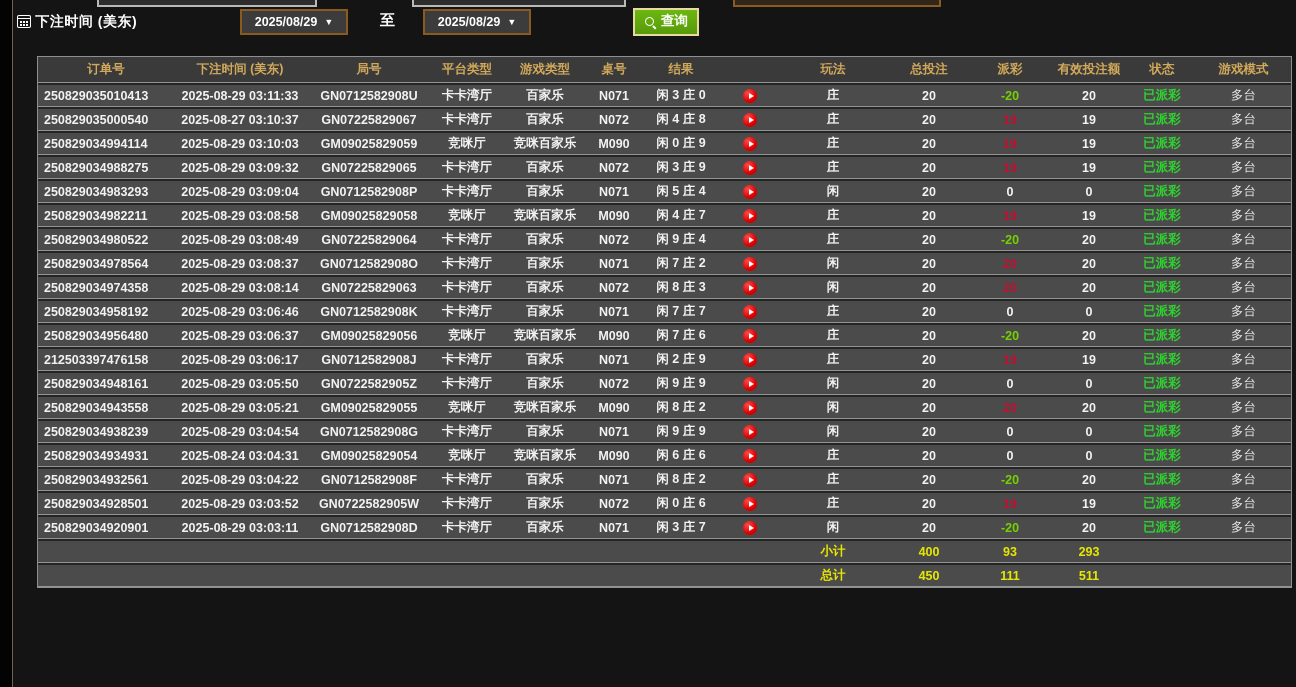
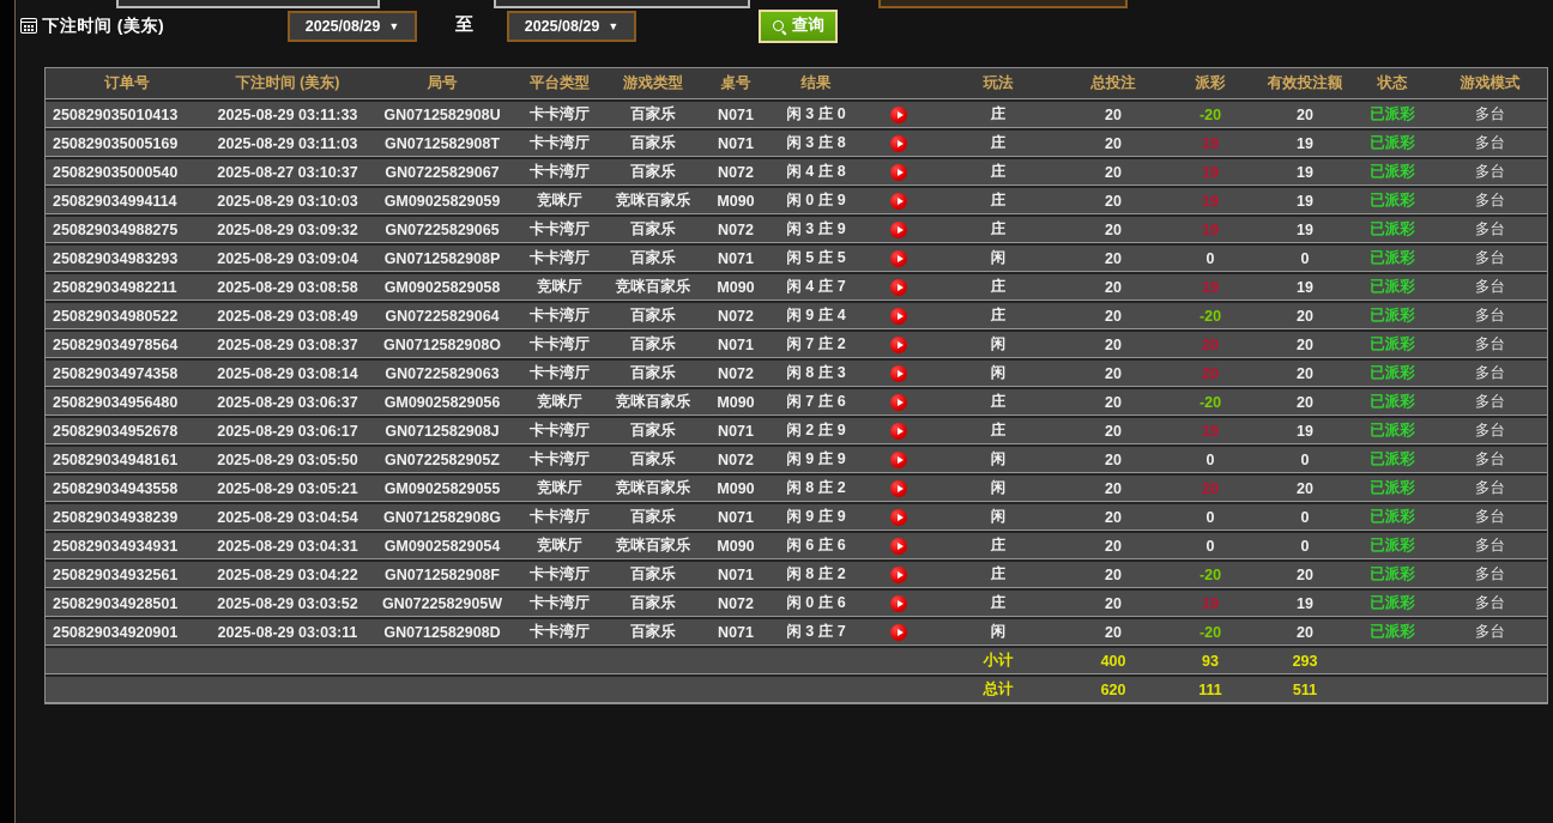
  下注时间 (美东)
  2025/08/29
  ▼
  至
  2025/08/29
  ▼
  查询
  订单号	下注时间 (美东)	局号	平台类型	游戏类型	桌号	结果		玩法	总投注	派彩	有效投注额	状态	游戏模式
  250829035010413	2025-08-29 03:11:33	GN0712582908U	卡卡湾厅	百家乐	N071	闲 3 庄 0		庄	20	-20	20	已派彩	多台
+ 250829035005169	2025-08-29 03:11:03	GN0712582908T	卡卡湾厅	百家乐	N071	闲 3 庄 8		庄	20	19	19	已派彩	多台
  250829035000540	2025-08-27 03:10:37	GN07225829067	卡卡湾厅	百家乐	N072	闲 4 庄 8		庄	20	19	19	已派彩	多台
  250829034994114	2025-08-29 03:10:03	GM09025829059	竞咪厅	竞咪百家乐	M090	闲 0 庄 9		庄	20	19	19	已派彩	多台
  250829034988275	2025-08-29 03:09:32	GN07225829065	卡卡湾厅	百家乐	N072	闲 3 庄 9		庄	20	19	19	已派彩	多台
- 250829034983293	2025-08-29 03:09:04	GN0712582908P	卡卡湾厅	百家乐	N071	闲 5 庄 4		闲	20	0	0	已派彩	多台
+ 250829034983293	2025-08-29 03:09:04	GN0712582908P	卡卡湾厅	百家乐	N071	闲 5 庄 5		闲	20	0	0	已派彩	多台
  250829034982211	2025-08-29 03:08:58	GM09025829058	竞咪厅	竞咪百家乐	M090	闲 4 庄 7		庄	20	19	19	已派彩	多台
  250829034980522	2025-08-29 03:08:49	GN07225829064	卡卡湾厅	百家乐	N072	闲 9 庄 4		庄	20	-20	20	已派彩	多台
  250829034978564	2025-08-29 03:08:37	GN0712582908O	卡卡湾厅	百家乐	N071	闲 7 庄 2		闲	20	20	20	已派彩	多台
  250829034974358	2025-08-29 03:08:14	GN07225829063	卡卡湾厅	百家乐	N072	闲 8 庄 3		闲	20	20	20	已派彩	多台
- 250829034958192	2025-08-29 03:06:46	GN0712582908K	卡卡湾厅	百家乐	N071	闲 7 庄 7		庄	20	0	0	已派彩	多台
  250829034956480	2025-08-29 03:06:37	GM09025829056	竞咪厅	竞咪百家乐	M090	闲 7 庄 6		庄	20	-20	20	已派彩	多台
- 212503397476158	2025-08-29 03:06:17	GN0712582908J	卡卡湾厅	百家乐	N071	闲 2 庄 9		庄	20	19	19	已派彩	多台
+ 250829034952678	2025-08-29 03:06:17	GN0712582908J	卡卡湾厅	百家乐	N071	闲 2 庄 9		庄	20	19	19	已派彩	多台
  250829034948161	2025-08-29 03:05:50	GN0722582905Z	卡卡湾厅	百家乐	N072	闲 9 庄 9		闲	20	0	0	已派彩	多台
  250829034943558	2025-08-29 03:05:21	GM09025829055	竞咪厅	竞咪百家乐	M090	闲 8 庄 2		闲	20	20	20	已派彩	多台
  250829034938239	2025-08-29 03:04:54	GN0712582908G	卡卡湾厅	百家乐	N071	闲 9 庄 9		闲	20	0	0	已派彩	多台
- 250829034934931	2025-08-24 03:04:31	GM09025829054	竞咪厅	竞咪百家乐	M090	闲 6 庄 6		庄	20	0	0	已派彩	多台
+ 250829034934931	2025-08-29 03:04:31	GM09025829054	竞咪厅	竞咪百家乐	M090	闲 6 庄 6		庄	20	0	0	已派彩	多台
  250829034932561	2025-08-29 03:04:22	GN0712582908F	卡卡湾厅	百家乐	N071	闲 8 庄 2		庄	20	-20	20	已派彩	多台
  250829034928501	2025-08-29 03:03:52	GN0722582905W	卡卡湾厅	百家乐	N072	闲 0 庄 6		庄	20	19	19	已派彩	多台
  250829034920901	2025-08-29 03:03:11	GN0712582908D	卡卡湾厅	百家乐	N071	闲 3 庄 7		闲	20	-20	20	已派彩	多台
  	小计	400	93	293
- 	总计	450	111	511
+ 	总计	620	111	511
